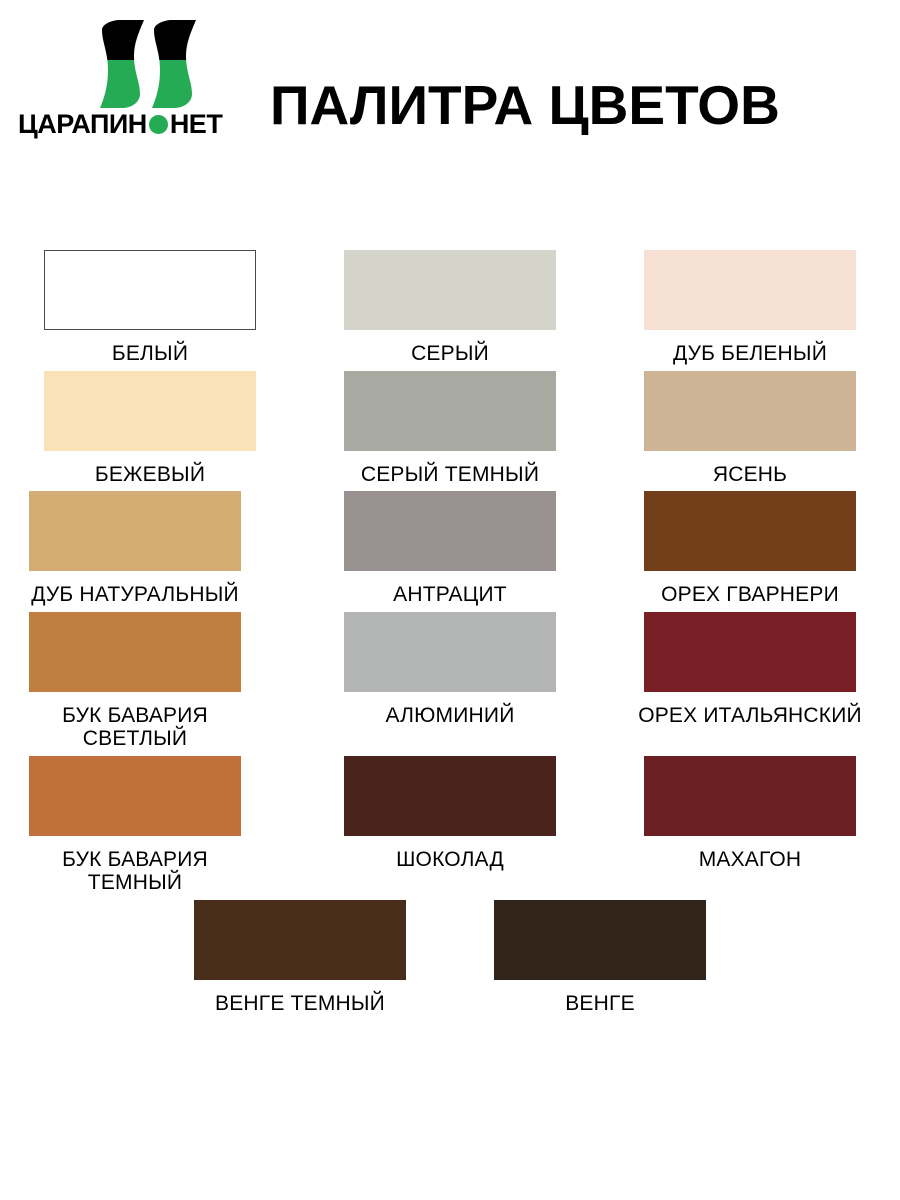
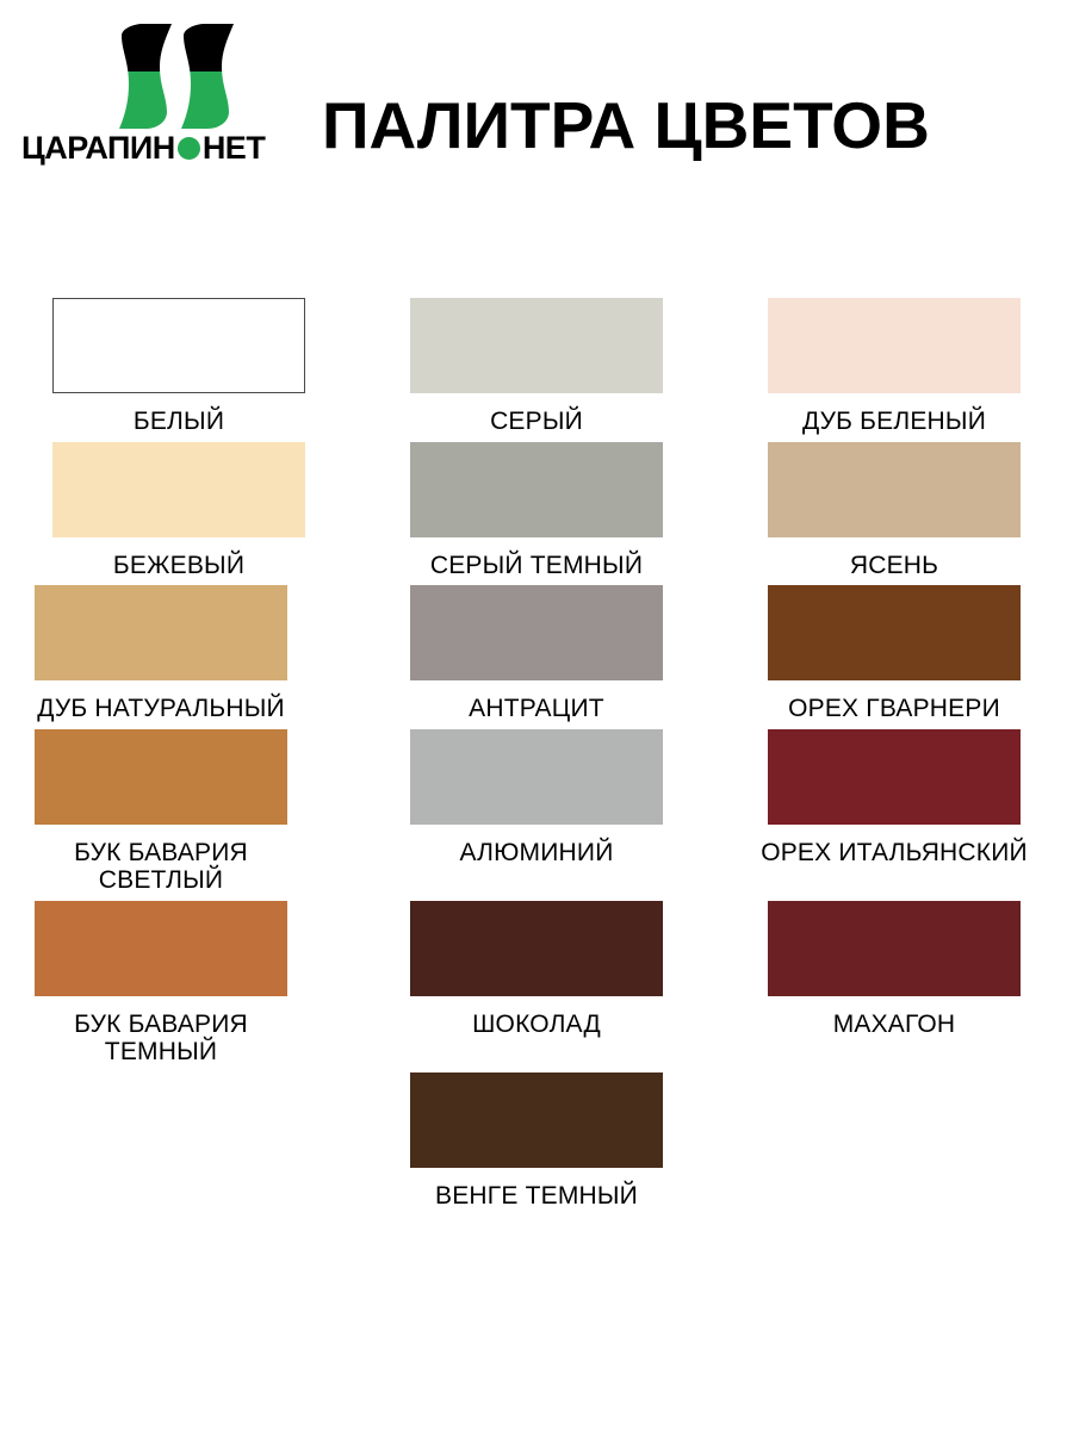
  ЦАРАПИН
  НЕТ
  ПАЛИТРА ЦВЕТОВ
  БЕЛЫЙ
  СЕРЫЙ
  ДУБ БЕЛЕНЫЙ
  БЕЖЕВЫЙ
  СЕРЫЙ ТЕМНЫЙ
  ЯСЕНЬ
  ДУБ НАТУРАЛЬНЫЙ
  АНТРАЦИТ
  ОРЕХ ГВАРНЕРИ
  БУК БАВАРИЯ
  СВЕТЛЫЙ
  АЛЮМИНИЙ
  ОРЕХ ИТАЛЬЯНСКИЙ
  БУК БАВАРИЯ
  ТЕМНЫЙ
  ШОКОЛАД
  МАХАГОН
  ВЕНГЕ ТЕМНЫЙ
- ВЕНГЕ
